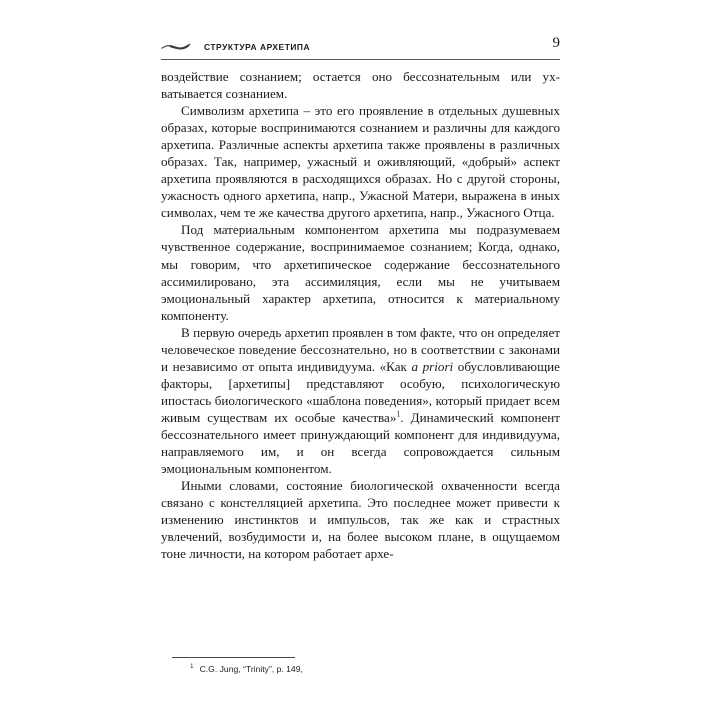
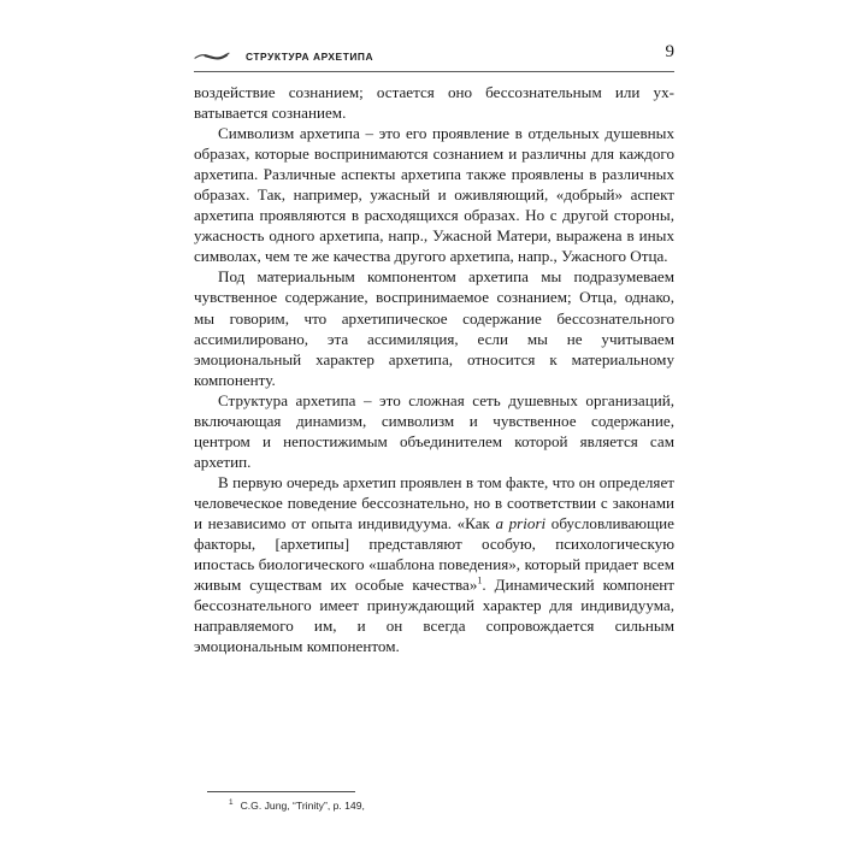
  СТРУКТУРА АРХЕТИПА
  9
  воздействие сознанием; остается оно бессознательным или ух­атывается сознанием.
  Символизм архетипа – это его проявление в отдельных ду­шевных образах, которые воспринимаются сознанием и раз­личны для каждого архетипа. Различные аспекты архетипа также проявлены в различных образах. Так, например, ужас­ный и оживляющий, «добрый» аспект архетипа проявляются в расходящихся образах. Но с другой стороны, ужасность одного архетипа, напр., Ужасной Матери, выражена в иных символах, чем те же качества другого архетипа, напр., Ужасного Отца.
- Под материальным компонентом архетипа мы подразуме­ваем чувственное содержание, воспринимаемое сознанием; Когда, однако, мы говорим, что архетипическое содержание бессознательного ассимилировано, эта ассимиляция, если мы не учитываем эмоциональный характер архетипа, относится к материальному компоненту.
+ Под материальным компонентом архетипа мы подразуме­ваем чувственное содержание, воспринимаемое сознанием; Отца, однако, мы говорим, что архетипическое содержание бессознательного ассимилировано, эта ассимиляция, если мы не учитываем эмоциональный характер архетипа, относится к материальному компоненту.
+ Структура архетипа – это сложная сеть душевных органи­заций, включающая динамизм, символизм и чувственное со­держание, центром и непостижимым объединителем которой является сам архетип.
- В первую очередь архетип проявлен в том факте, что он определяет человеческое поведение бессознательно, но в соот­ветствии с законами и независимо от опыта индивидуума. «Как a priori обусловливающие факторы, [архетипы] представляют особую, психологическую ипостась биологического «шаблона поведения», который придает всем живым существам их осо­бые качества»1. Динамический компонент бессознательного имеет принуждающий компонент для индивидуума, направляе­мого им, и он всегда сопровождается сильным эмоциональным компонентом.
+ В первую очередь архетип проявлен в том факте, что он определяет человеческое поведение бессознательно, но в соот­ветствии с законами и независимо от опыта индивидуума. «Как a priori обусловливающие факторы, [архетипы] представляют особую, психологическую ипостась биологического «шаблона поведения», который придает всем живым существам их осо­бые качества»1. Динамический компонент бессознательного имеет принуждающий характер для индивидуума, направляе­мого им, и он всегда сопровождается сильным эмоциональным компонентом.
- Иными словами, состояние биологической охваченности всегда связано с констелляцией архетипа. Это последнее может привести к изменению инстинктов и импульсов, так же как и страстных увлечений, возбудимости и, на более высоком пла­не, в ощущаемом тоне личности, на котором работает архе-
  C.G. Jung, “Trinity”, p. 149,
